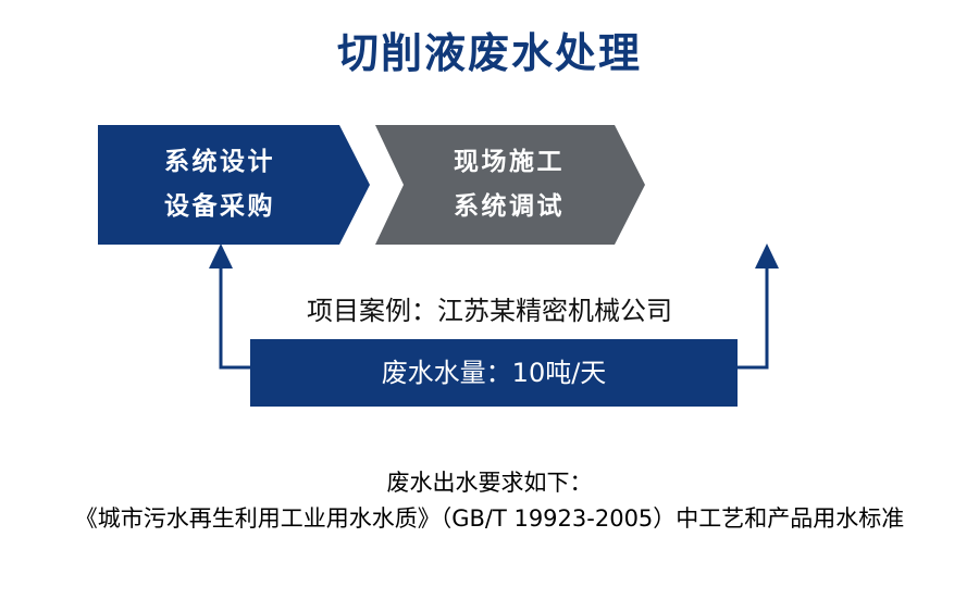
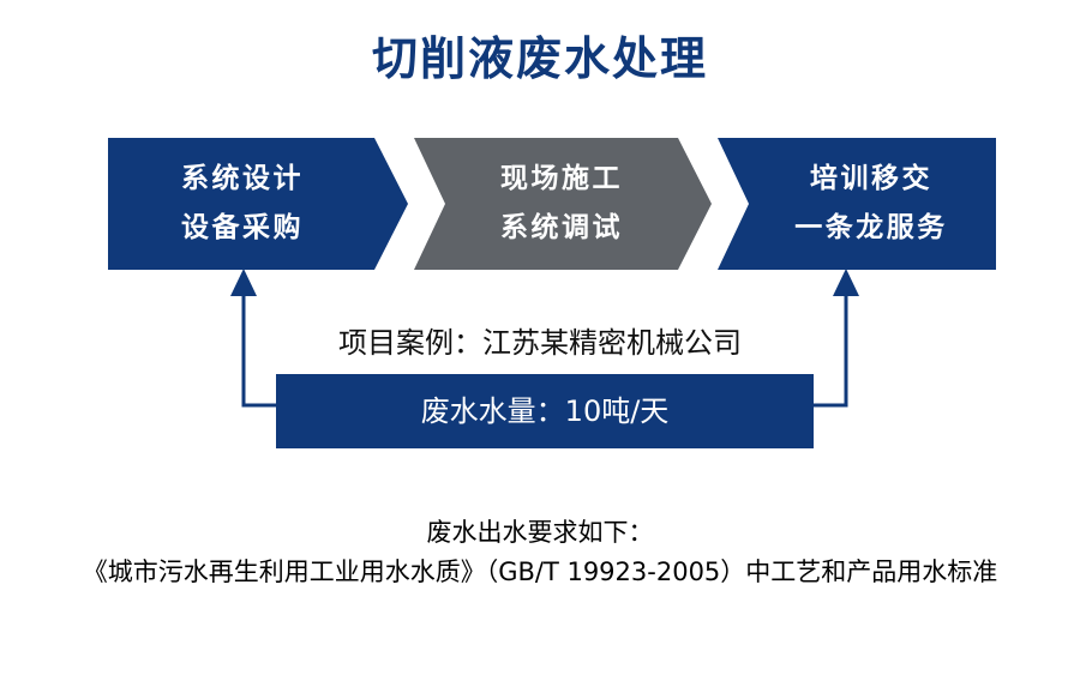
  切削液废水处理
  系统设计
  设备采购
  现场施工
  系统调试
+ 培训移交
+ 一条龙服务
  项目案例：江苏某精密机械公司
  废水水量：10吨/天
  废水出水要求如下：
  《城市污水再生利用工业用水水质》（GB/T 19923-2005）中工艺和产品用水标准
